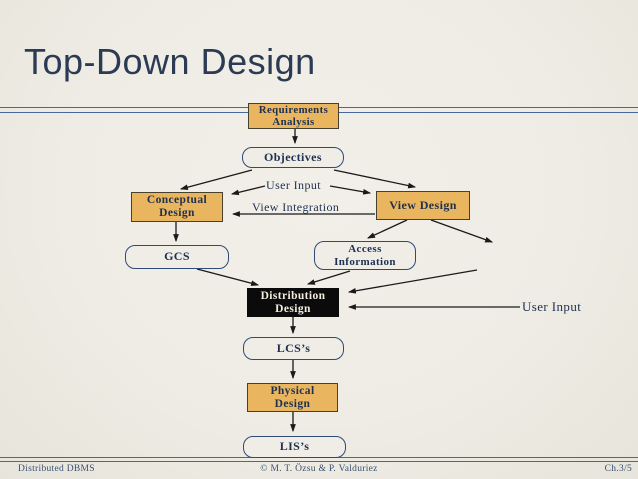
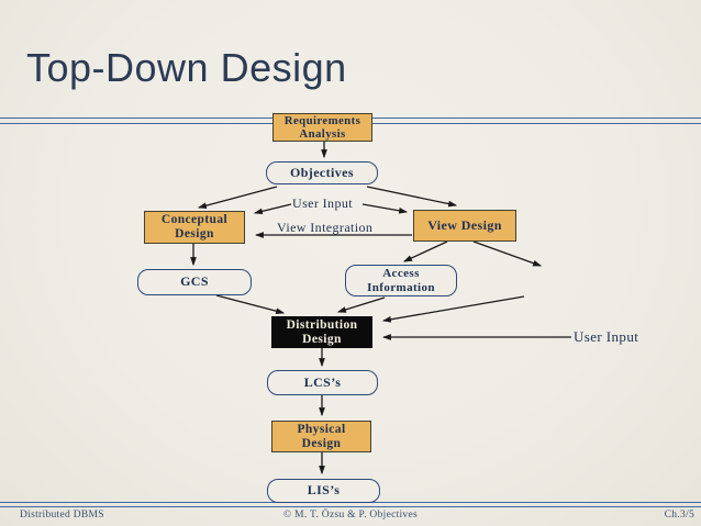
  Top-Down Design
  Requirements
  Analysis
  Objectives
  Conceptual
  Design
  View Design
  GCS
  Access
  Information
  Distribution
  Design
  LCS’s
  Physical
  Design
  LIS’s
  User Input
  View Integration
  User Input
  Distributed DBMS
- © M. T. Özsu & P. Valduriez
+ © M. T. Özsu & P. Objectives
  Ch.3/5
